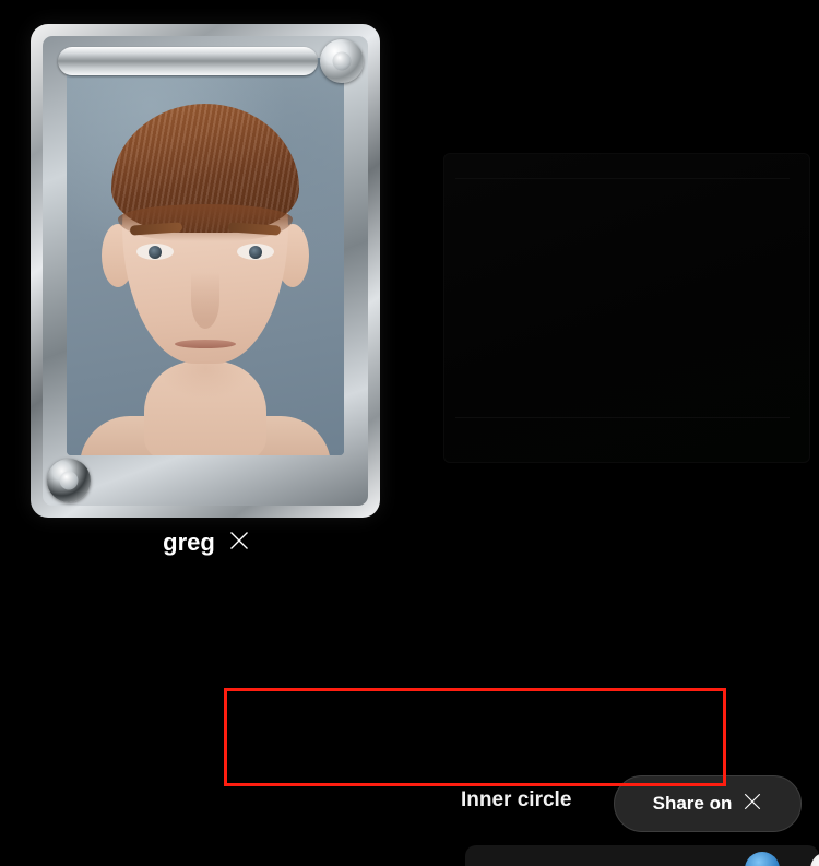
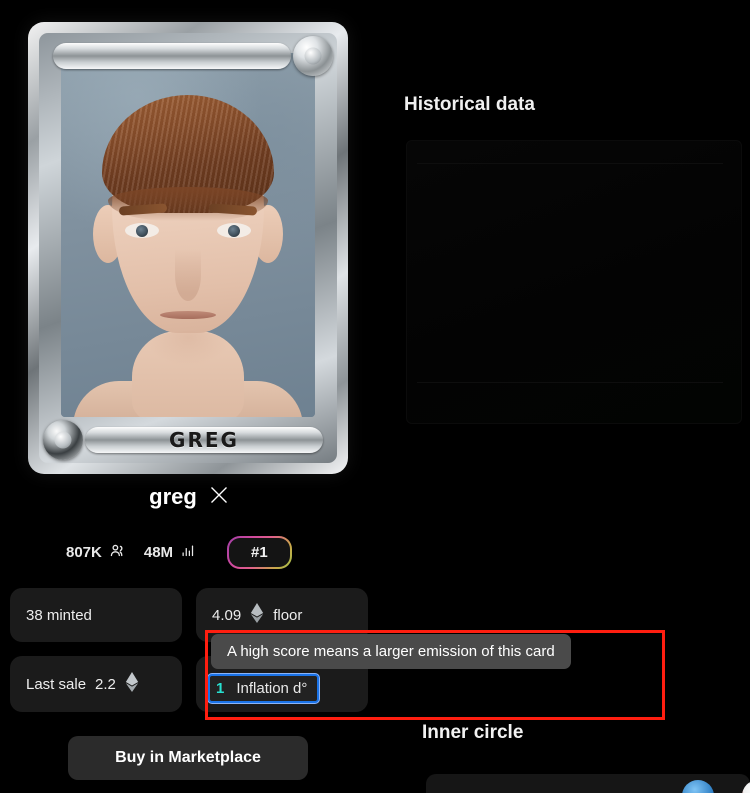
+ GREG
  greg
+ 807K
+ 48M
+ #1
+ 38 minted
+ 4.09
+ floor
+ Last sale
+ 2.2
+ A high score means a larger emission of this card
+ 1
+ Inflation d°
+ Buy in Marketplace
+ Historical data
  Inner circle
- Share on
